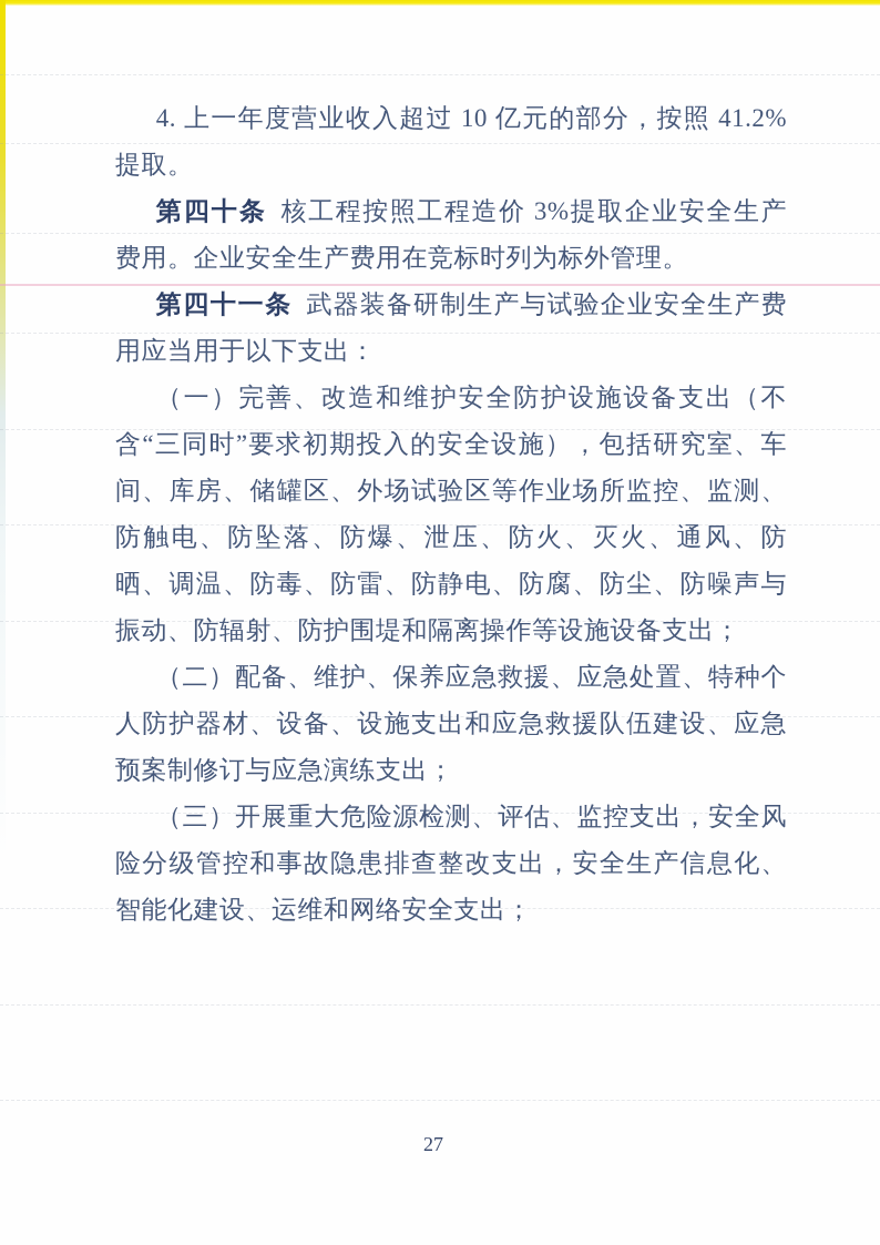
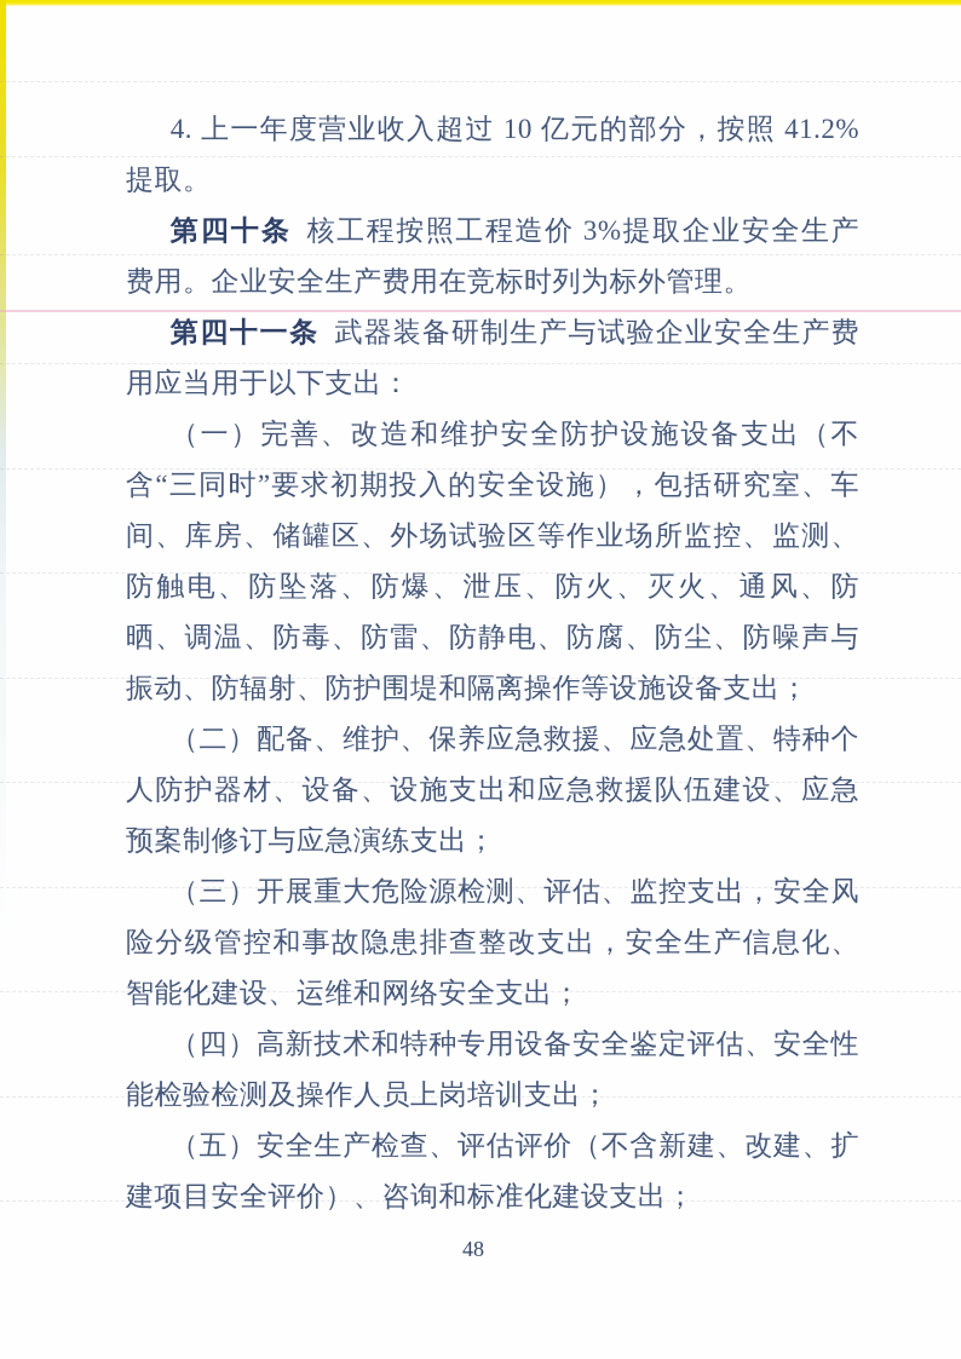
  4. 上一年度营业收入超过 10 亿元的部分，按照 41.2%提取。
  第四十条 核工程按照工程造价 3%提取企业安全生产费用。企业安全生产费用在竞标时列为标外管理。
  第四十一条 武器装备研制生产与试验企业安全生产费用应当用于以下支出：
  （一）完善、改造和维护安全防护设施设备支出（不含“三同时”要求初期投入的安全设施），包括研究室、车间、库房、储罐区、外场试验区等作业场所监控、监测、防触电、防坠落、防爆、泄压、防火、灭火、通风、防晒、调温、防毒、防雷、防静电、防腐、防尘、防噪声与振动、防辐射、防护围堤和隔离操作等设施设备支出；
  （二）配备、维护、保养应急救援、应急处置、特种个人防护器材、设备、设施支出和应急救援队伍建设、应急预案制修订与应急演练支出；
  （三）开展重大危险源检测、评估、监控支出，安全风险分级管控和事故隐患排查整改支出，安全生产信息化、智能化建设、运维和网络安全支出；
+ （四）高新技术和特种专用设备安全鉴定评估、安全性能检验检测及操作人员上岗培训支出；
+ （五）安全生产检查、评估评价（不含新建、改建、扩建项目安全评价）、咨询和标准化建设支出；
- 27
+ 48
